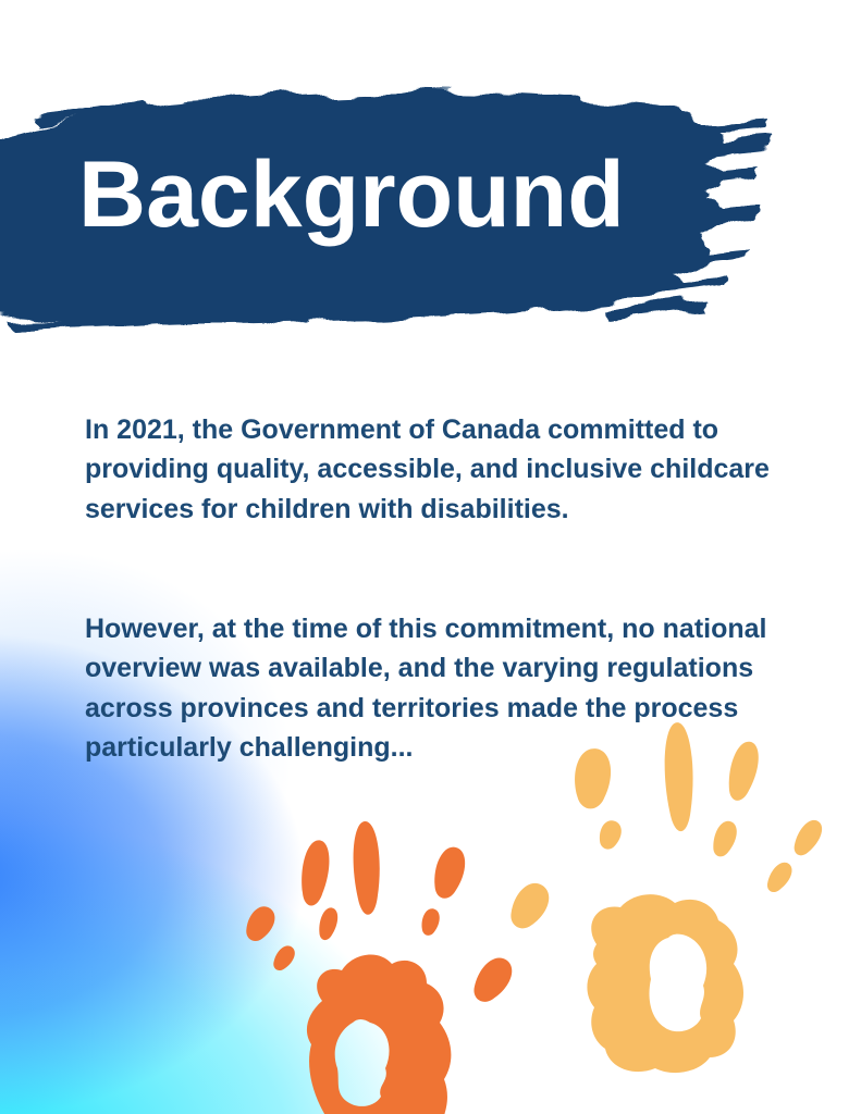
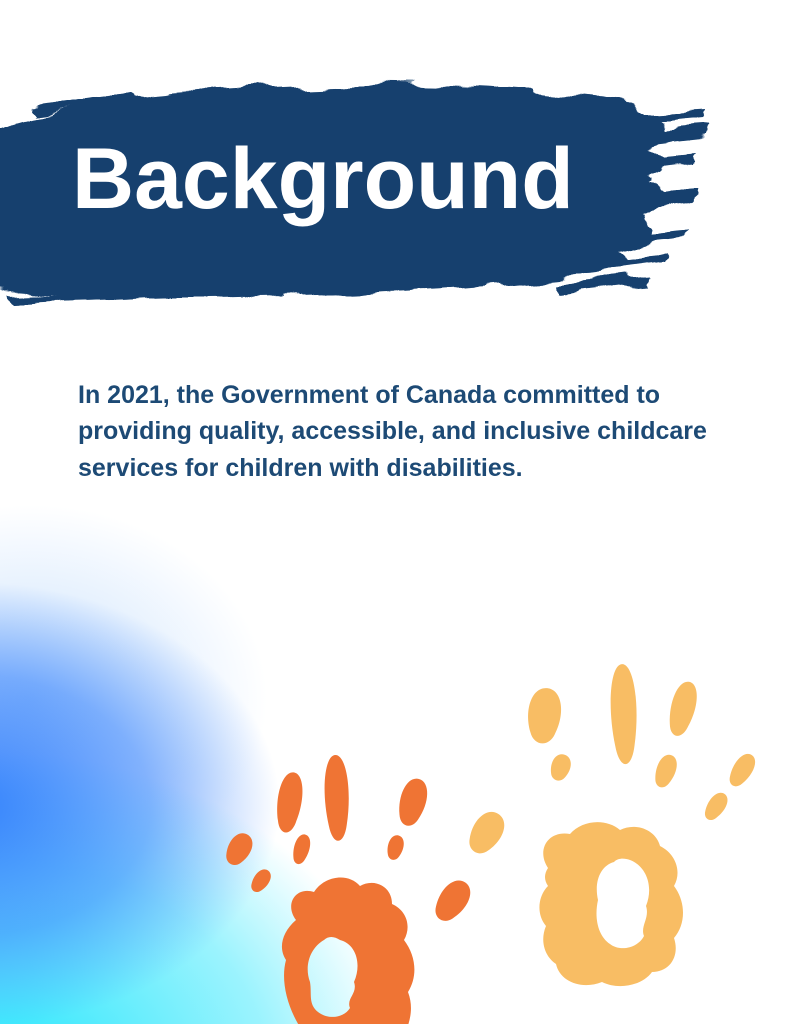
  Background
  In 2021, the Government of Canada committed to
  providing quality, accessible, and inclusive childcare
  services for children with disabilities.
- However, at the time of this commitment, no national
- overview was available, and the varying regulations
- across provinces and territories made the process
- particularly challenging...
